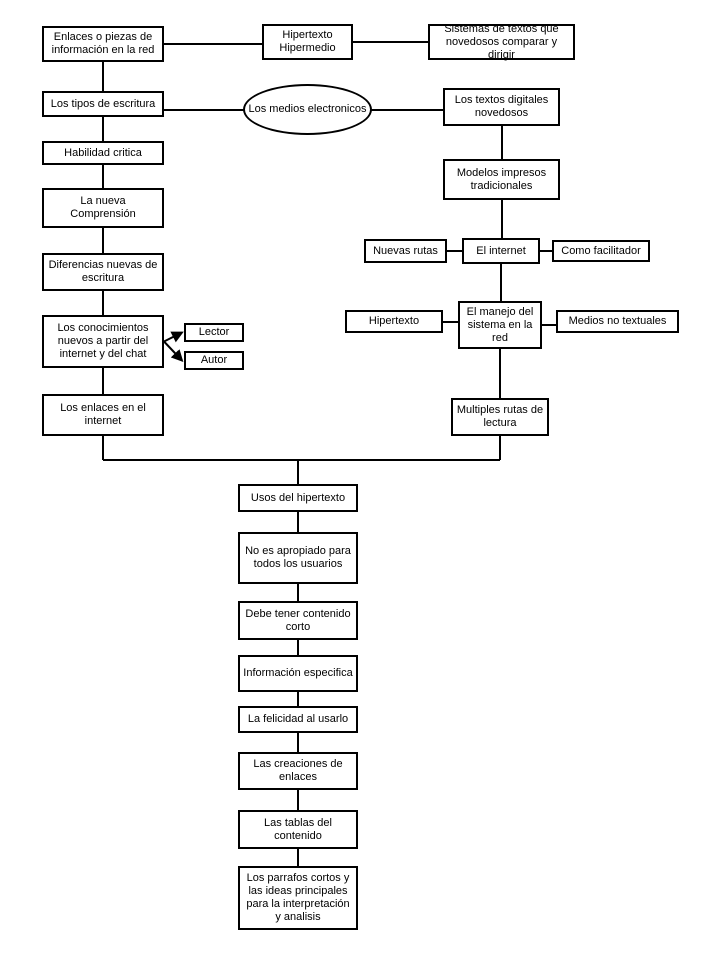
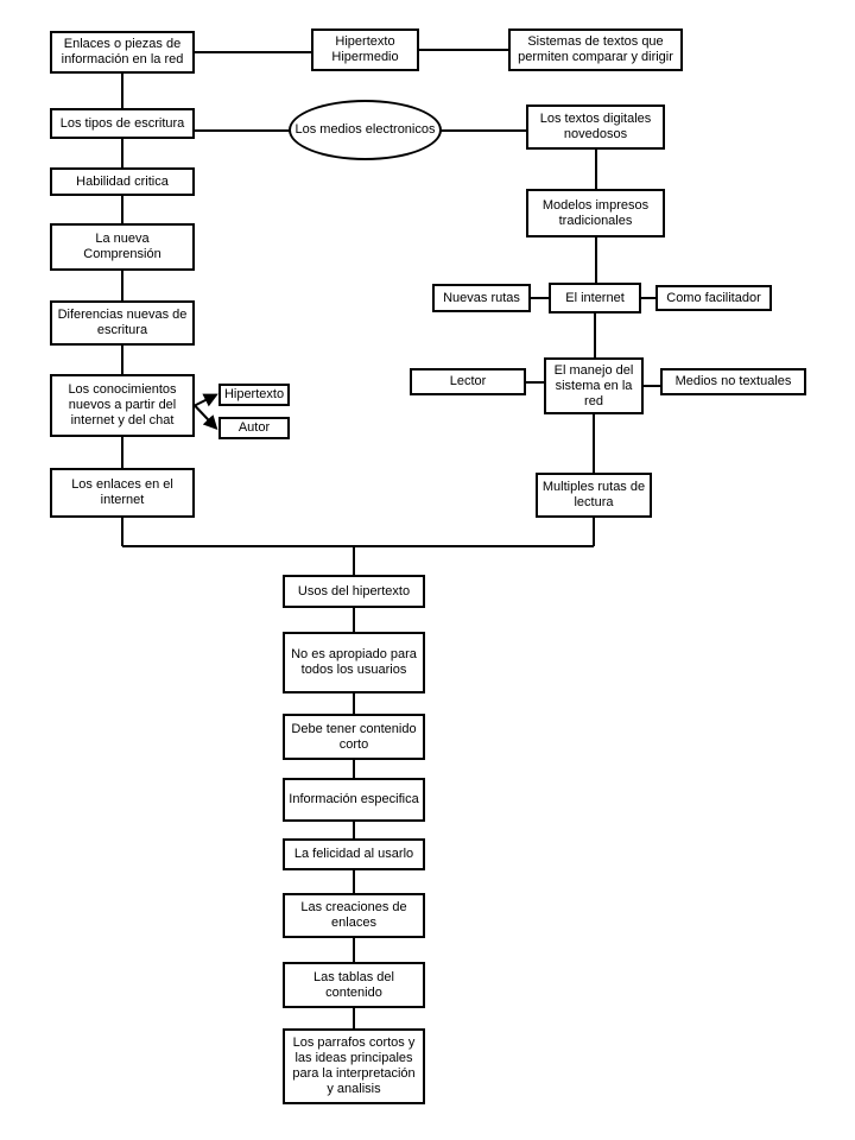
  Enlaces o piezas de información en la red
  Hipertexto Hipermedio
- Sistemas de textos que novedosos comparar y dirigir
+ Sistemas de textos que permiten comparar y dirigir
  Los tipos de escritura
  Los medios electronicos
  Los textos digitales novedosos
  Habilidad critica
  Modelos impresos tradicionales
  La nueva Comprensión
  Nuevas rutas
  El internet
  Como facilitador
  Diferencias nuevas de escritura
- Hipertexto
+ Lector
  El manejo del sistema en la red
  Medios no textuales
  Los conocimientos nuevos a partir del internet y del chat
- Lector
+ Hipertexto
  Autor
  Multiples rutas de lectura
  Los enlaces en el internet
  Usos del hipertexto
  No es apropiado para todos los usuarios
  Debe tener contenido corto
  Información especifica
  La felicidad al usarlo
  Las creaciones de enlaces
  Las tablas del contenido
  Los parrafos cortos y las ideas principales para la interpretación y analisis
